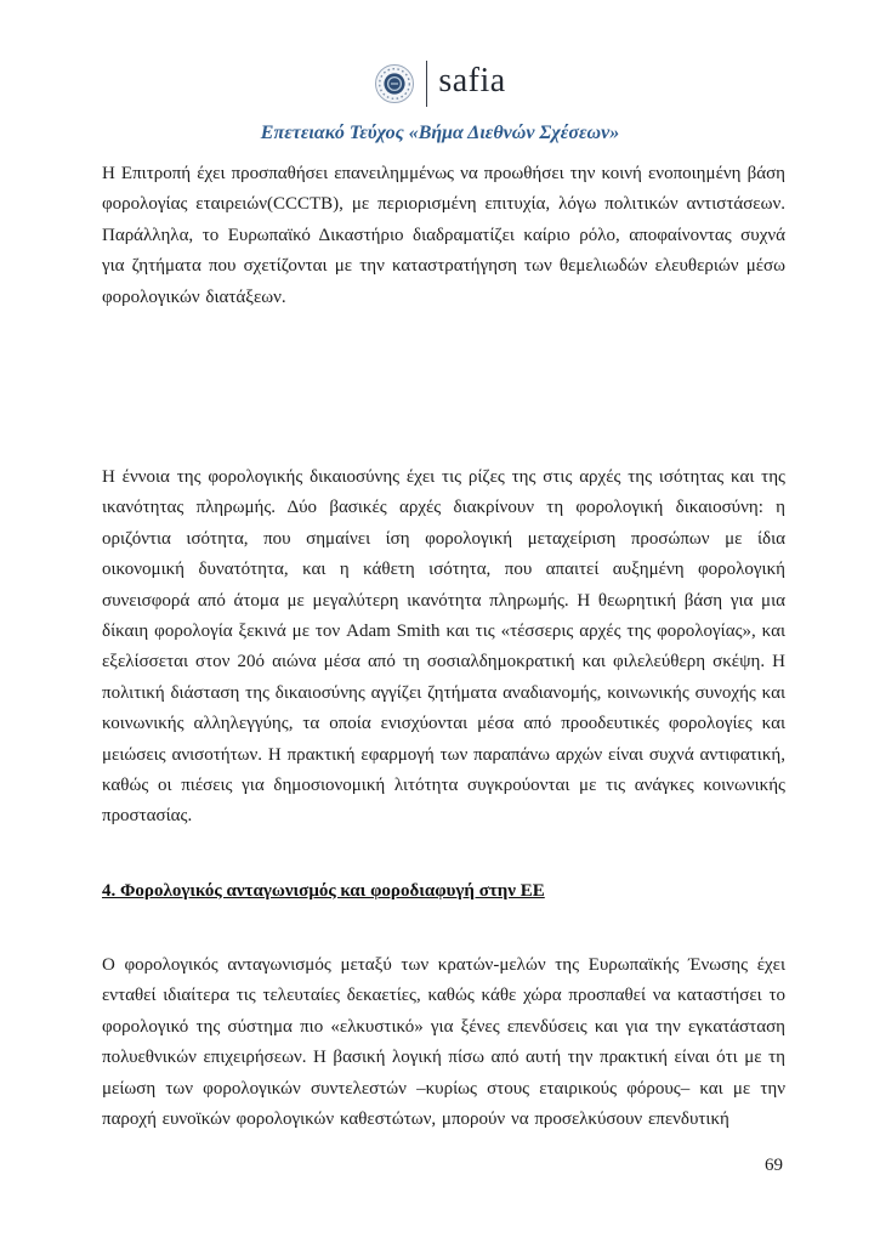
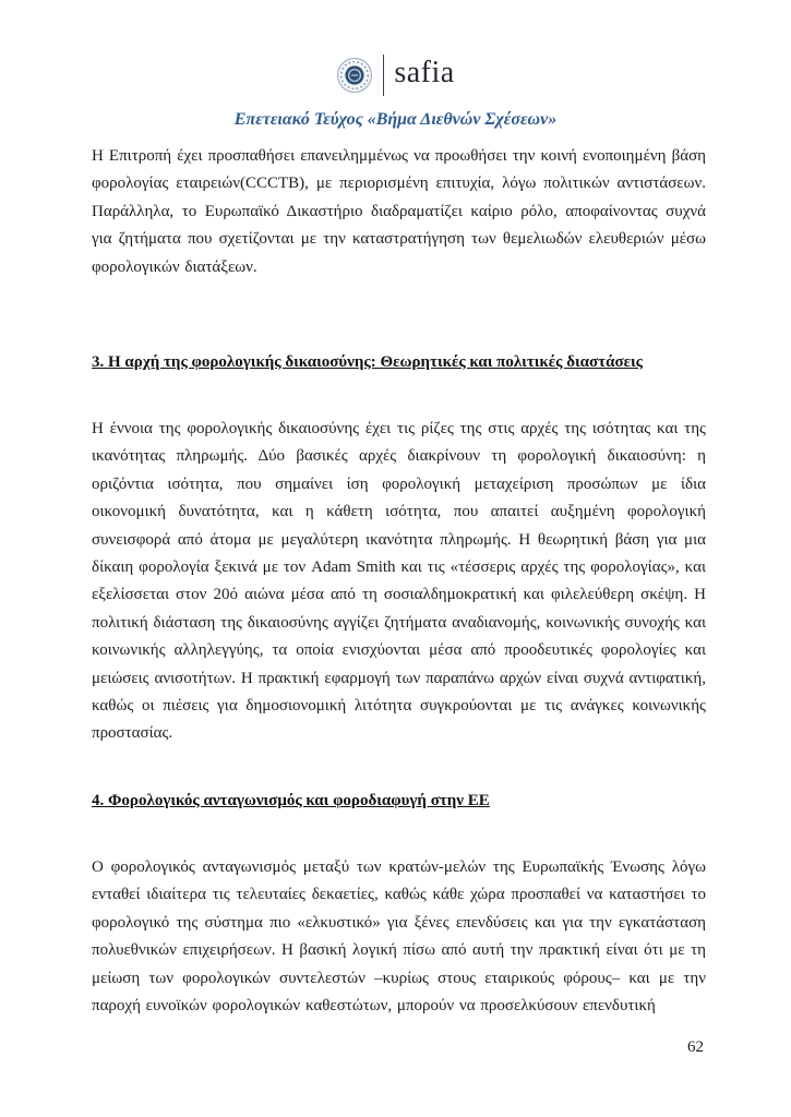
  safia
  Επετειακό Τεύχος «Βήμα Διεθνών Σχέσεων»
  Η Επιτροπή έχει προσπαθήσει επανειλημμένως να προωθήσει την κοινή ενοποιημένη βάση φορολογίας εταιρειών(CCCTB), με περιορισμένη επιτυχία, λόγω πολιτικών αντιστάσεων. Παράλληλα, το Ευρωπαϊκό Δικαστήριο διαδραματίζει καίριο ρόλο, αποφαίνοντας συχνά για ζητήματα που σχετίζονται με την καταστρατήγηση των θεμελιωδών ελευθεριών μέσω φορολογικών διατάξεων.
+ 3. Η αρχή της φορολογικής δικαιοσύνης: Θεωρητικές και πολιτικές διαστάσεις
  Η έννοια της φορολογικής δικαιοσύνης έχει τις ρίζες της στις αρχές της ισότητας και της ικανότητας πληρωμής. Δύο βασικές αρχές διακρίνουν τη φορολογική δικαιοσύνη: η οριζόντια ισότητα, που σημαίνει ίση φορολογική μεταχείριση προσώπων με ίδια οικονομική δυνατότητα, και η κάθετη ισότητα, που απαιτεί αυξημένη φορολογική συνεισφορά από άτομα με μεγαλύτερη ικανότητα πληρωμής. Η θεωρητική βάση για μια δίκαιη φορολογία ξεκινά με τον Adam Smith και τις «τέσσερις αρχές της φορολογίας», και εξελίσσεται στον 20ό αιώνα μέσα από τη σοσιαλδημοκρατική και φιλελεύθερη σκέψη. Η πολιτική διάσταση της δικαιοσύνης αγγίζει ζητήματα αναδιανομής, κοινωνικής συνοχής και κοινωνικής αλληλεγγύης, τα οποία ενισχύονται μέσα από προοδευτικές φορολογίες και μειώσεις ανισοτήτων. Η πρακτική εφαρμογή των παραπάνω αρχών είναι συχνά αντιφατική, καθώς οι πιέσεις για δημοσιονομική λιτότητα συγκρούονται με τις ανάγκες κοινωνικής προστασίας.
  4. Φορολογικός ανταγωνισμός και φοροδιαφυγή στην ΕΕ
- Ο φορολογικός ανταγωνισμός μεταξύ των κρατών-μελών της Ευρωπαϊκής Ένωσης έχει ενταθεί ιδιαίτερα τις τελευταίες δεκαετίες, καθώς κάθε χώρα προσπαθεί να καταστήσει το φορολογικό της σύστημα πιο «ελκυστικό» για ξένες επενδύσεις και για την εγκατάσταση πολυεθνικών επιχειρήσεων. Η βασική λογική πίσω από αυτή την πρακτική είναι ότι με τη μείωση των φορολογικών συντελεστών –κυρίως στους εταιρικούς φόρους– και με την παροχή ευνοϊκών φορολογικών καθεστώτων, μπορούν να προσελκύσουν επενδυτική
+ Ο φορολογικός ανταγωνισμός μεταξύ των κρατών-μελών της Ευρωπαϊκής Ένωσης λόγω ενταθεί ιδιαίτερα τις τελευταίες δεκαετίες, καθώς κάθε χώρα προσπαθεί να καταστήσει το φορολογικό της σύστημα πιο «ελκυστικό» για ξένες επενδύσεις και για την εγκατάσταση πολυεθνικών επιχειρήσεων. Η βασική λογική πίσω από αυτή την πρακτική είναι ότι με τη μείωση των φορολογικών συντελεστών –κυρίως στους εταιρικούς φόρους– και με την παροχή ευνοϊκών φορολογικών καθεστώτων, μπορούν να προσελκύσουν επενδυτική
- 69
+ 62
